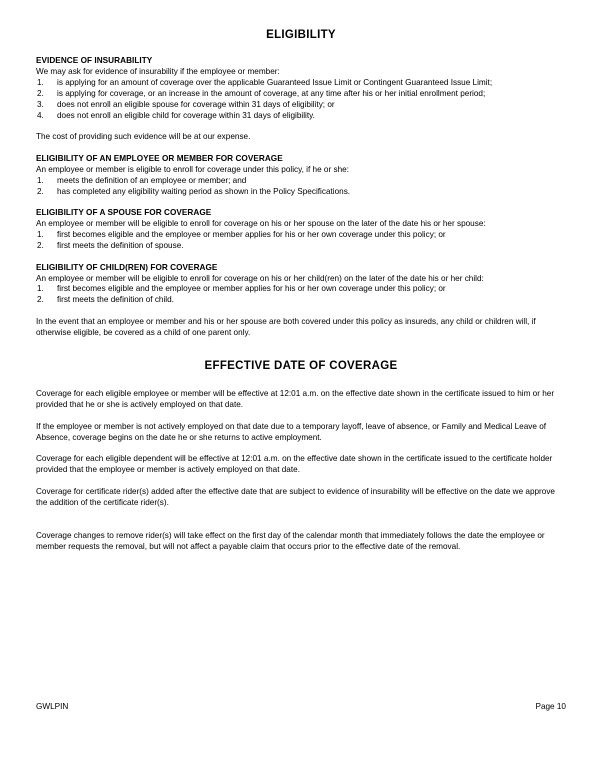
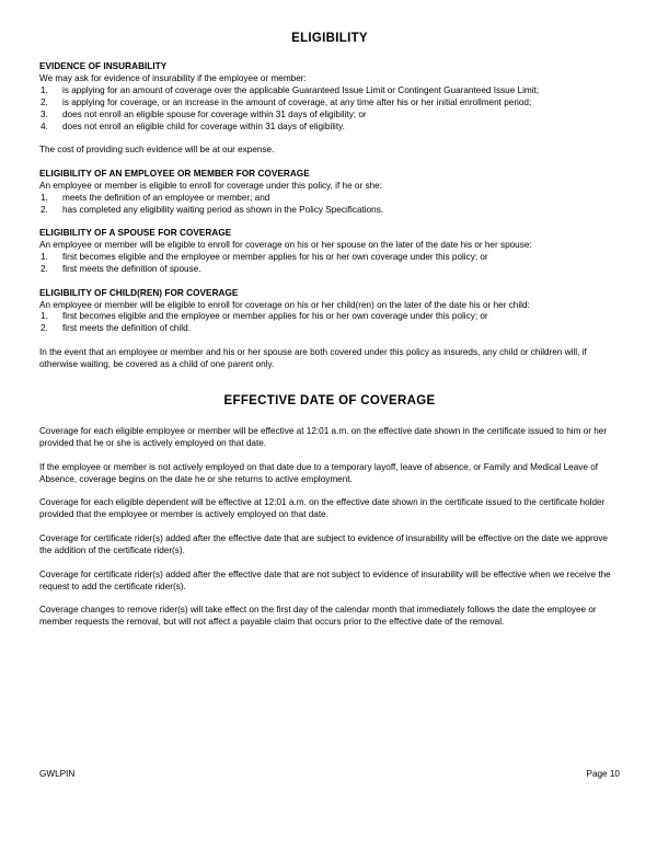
  ELIGIBILITY
  EVIDENCE OF INSURABILITY
  We may ask for evidence of insurability if the employee or member:
  1.
  is applying for an amount of coverage over the applicable Guaranteed Issue Limit or Contingent Guaranteed Issue Limit;
  2.
  is applying for coverage, or an increase in the amount of coverage, at any time after his or her initial enrollment period;
  3.
  does not enroll an eligible spouse for coverage within 31 days of eligibility; or
  4.
  does not enroll an eligible child for coverage within 31 days of eligibility.
  The cost of providing such evidence will be at our expense.
  ELIGIBILITY OF AN EMPLOYEE OR MEMBER FOR COVERAGE
  An employee or member is eligible to enroll for coverage under this policy, if he or she:
  1.
  meets the definition of an employee or member; and
  2.
  has completed any eligibility waiting period as shown in the Policy Specifications.
  ELIGIBILITY OF A SPOUSE FOR COVERAGE
  An employee or member will be eligible to enroll for coverage on his or her spouse on the later of the date his or her spouse:
  1.
  first becomes eligible and the employee or member applies for his or her own coverage under this policy; or
  2.
  first meets the definition of spouse.
  ELIGIBILITY OF CHILD(REN) FOR COVERAGE
  An employee or member will be eligible to enroll for coverage on his or her child(ren) on the later of the date his or her child:
  1.
  first becomes eligible and the employee or member applies for his or her own coverage under this policy; or
  2.
  first meets the definition of child.
- In the event that an employee or member and his or her spouse are both covered under this policy as insureds, any child or children will, if otherwise eligible, be covered as a child of one parent only.
+ In the event that an employee or member and his or her spouse are both covered under this policy as insureds, any child or children will, if otherwise waiting, be covered as a child of one parent only.
  EFFECTIVE DATE OF COVERAGE
  Coverage for each eligible employee or member will be effective at 12:01 a.m. on the effective date shown in the certificate issued to him or her provided that he or she is actively employed on that date.
  If the employee or member is not actively employed on that date due to a temporary layoff, leave of absence, or Family and Medical Leave of Absence, coverage begins on the date he or she returns to active employment.
  Coverage for each eligible dependent will be effective at 12:01 a.m. on the effective date shown in the certificate issued to the certificate holder provided that the employee or member is actively employed on that date.
  Coverage for certificate rider(s) added after the effective date that are subject to evidence of insurability will be effective on the date we approve the addition of the certificate rider(s).
+ Coverage for certificate rider(s) added after the effective date that are not subject to evidence of insurability will be effective when we receive the request to add the certificate rider(s).
  Coverage changes to remove rider(s) will take effect on the first day of the calendar month that immediately follows the date the employee or member requests the removal, but will not affect a payable claim that occurs prior to the effective date of the removal.
  GWLPIN
  Page 10
